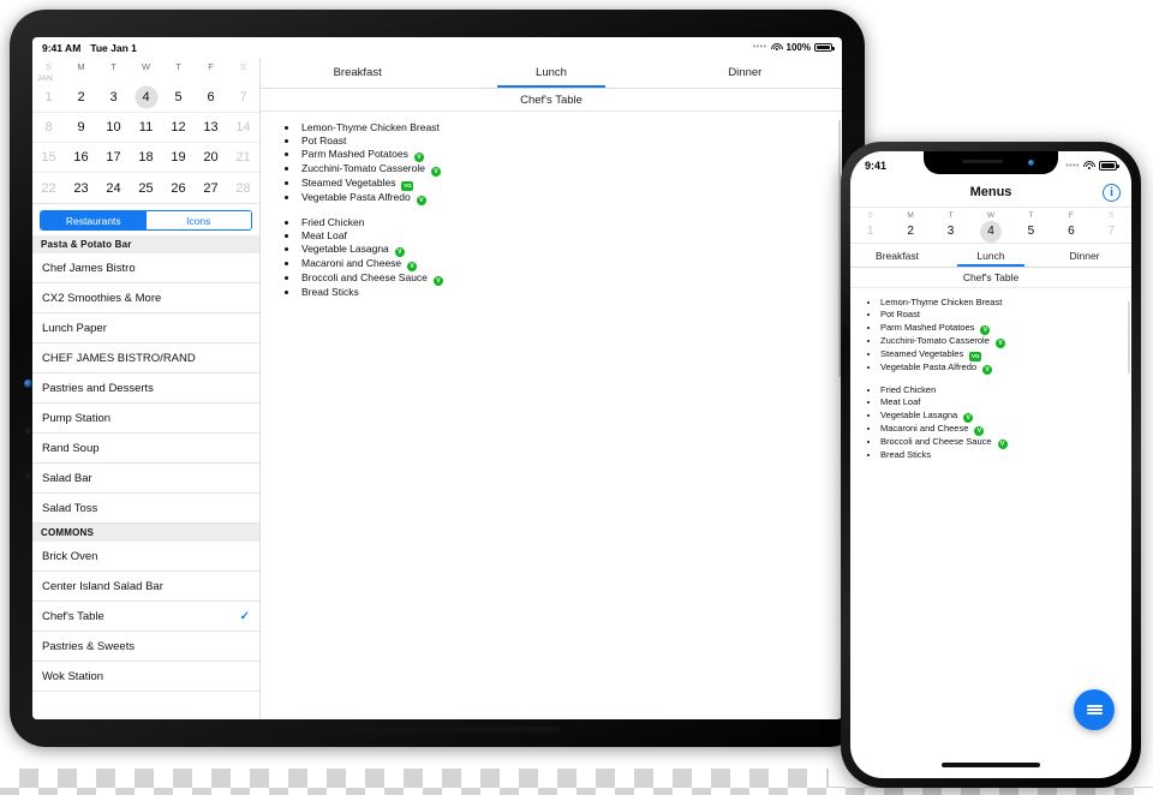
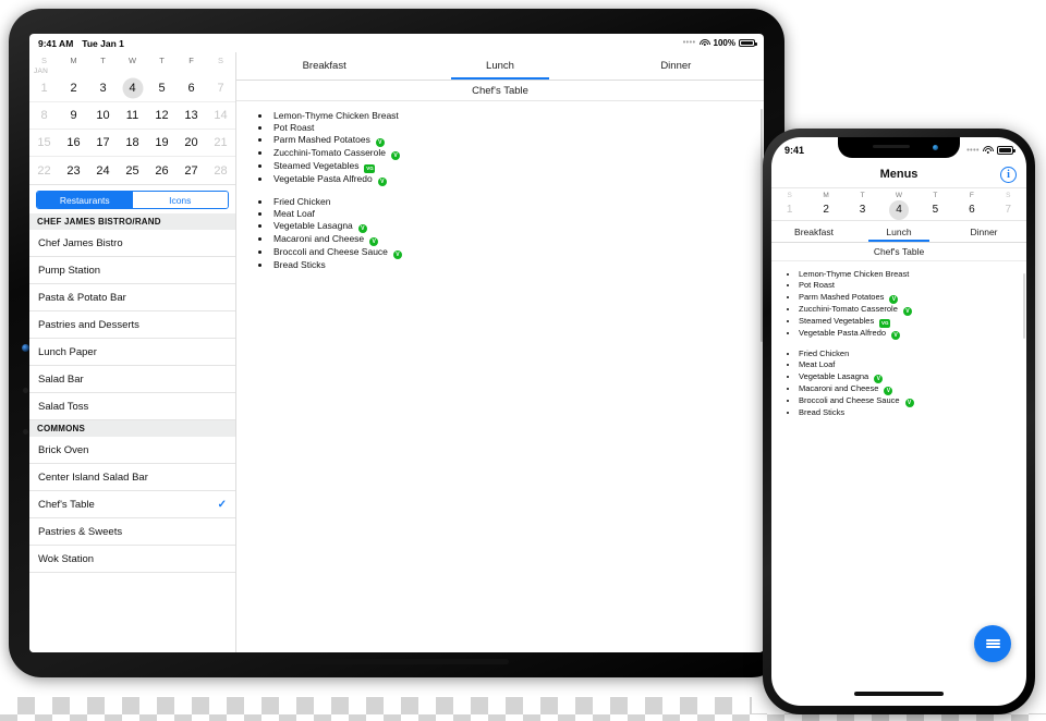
  9:41 AM
  Tue Jan 1
  100%
  S
  M
  T
  W
  T
  F
  S
  1
  2
  3
  4
  5
  6
  7
  8
  9
  10
  11
  12
  13
  14
  15
  16
  17
  18
  19
  20
  21
  22
  23
  24
  25
  26
  27
  28
  Restaurants
  Icons
- Pasta & Potato Bar
+ CHEF JAMES BISTRO/RAND
  Chef James Bistro
- CX2 Smoothies & More
- Lunch Paper
+ Pump Station
- CHEF JAMES BISTRO/RAND
+ Pasta & Potato Bar
  Pastries and Desserts
- Pump Station
+ Lunch Paper
- Rand Soup
  Salad Bar
  Salad Toss
  COMMONS
  Brick Oven
  Center Island Salad Bar
  Chef's Table
  ✓
  Pastries & Sweets
  Wok Station
  Breakfast
  Lunch
  Dinner
  Chef's Table
  Lemon-Thyme Chicken Breast
  Pot Roast
  Parm Mashed Potatoes
  Zucchini-Tomato Casserole
  Steamed Vegetables
  Vegetable Pasta Alfredo
  Fried Chicken
  Meat Loaf
  Vegetable Lasagna
  Macaroni and Cheese
  Broccoli and Cheese Sauce
  Bread Sticks
  9:41
  Menus
  i
  1
  2
  3
  4
  5
  6
  7
  Breakfast
  Lunch
  Dinner
  Chef's Table
  Lemon-Thyme Chicken Breast
  Pot Roast
  Parm Mashed Potatoes
  Zucchini-Tomato Casserole
  Steamed Vegetables
  Vegetable Pasta Alfredo
  Fried Chicken
  Meat Loaf
  Vegetable Lasagna
  Macaroni and Cheese
  Broccoli and Cheese Sauce
  Bread Sticks
